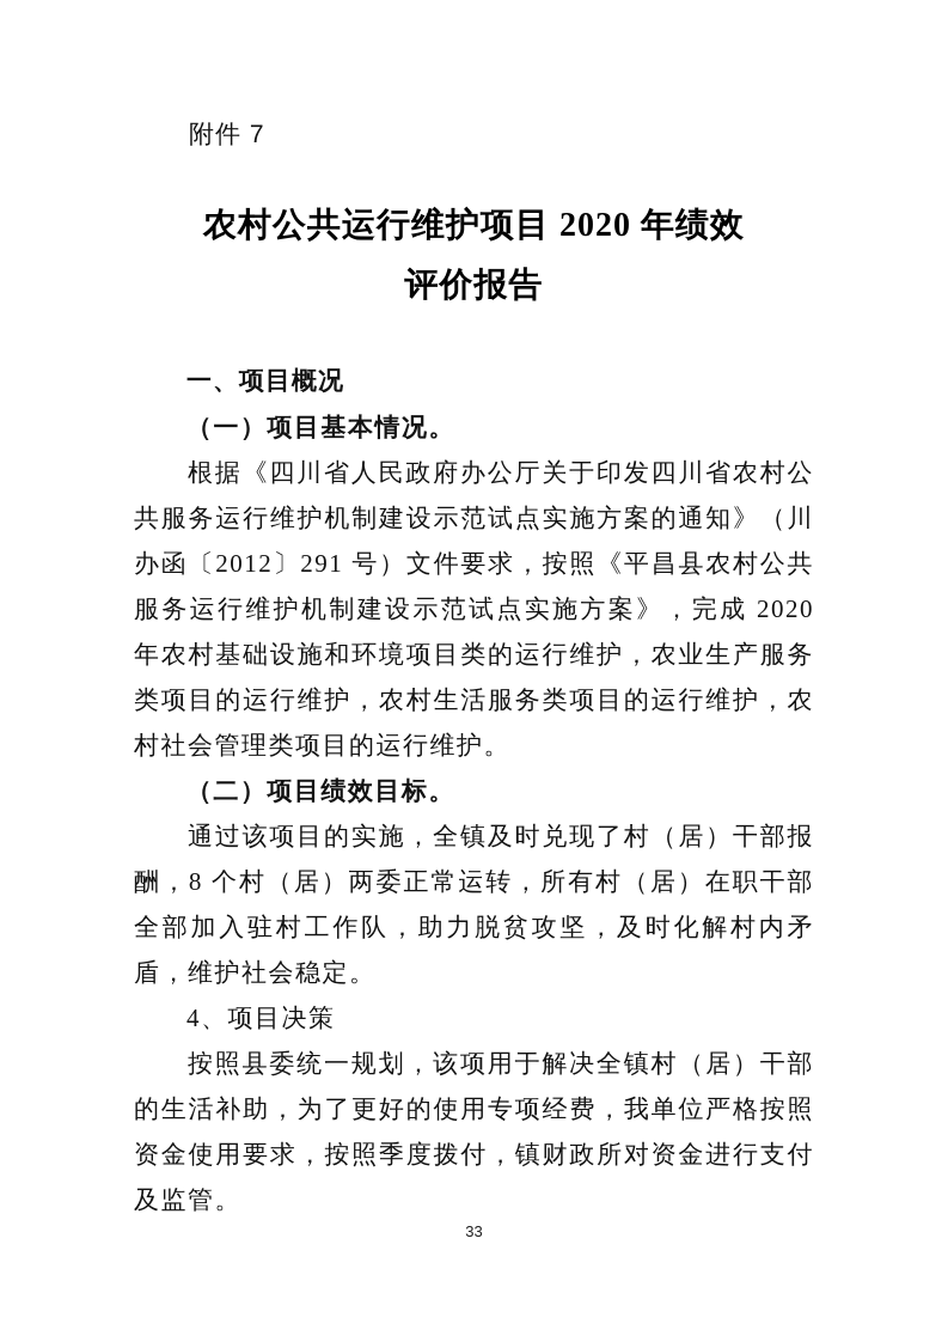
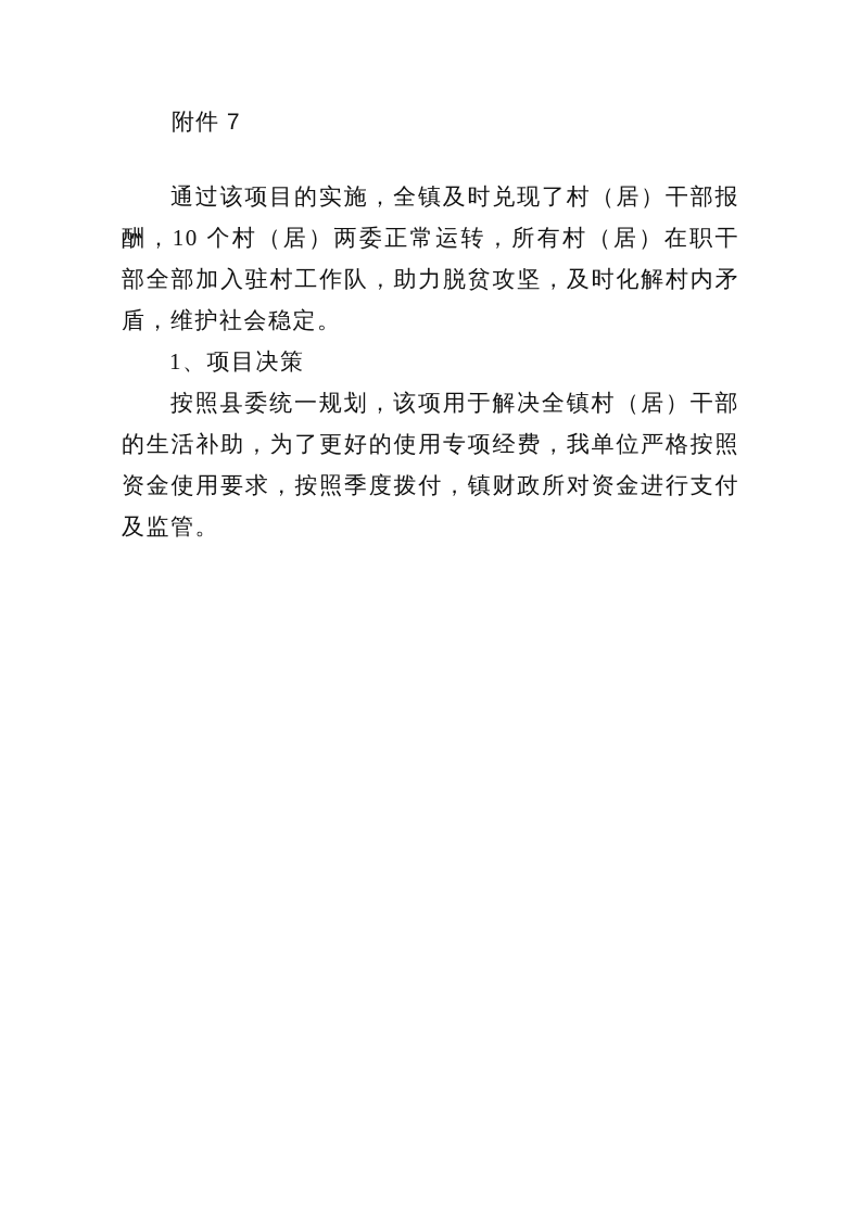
  附件 7
- 农村公共运行维护项目 2020 年绩效
- 评价报告
- 一、项目概况
- （一）项目基本情况。
- 根据《四川省人民政府办公厅关于印发四川省农村公共服务运行维护机制建设示范试点实施方案的通知》（川办函〔2012〕291 号）文件要求，按照《平昌县农村公共服务运行维护机制建设示范试点实施方案》，完成 2020 年农村基础设施和环境项目类的运行维护，农业生产服务类项目的运行维护，农村生活服务类项目的运行维护，农村社会管理类项目的运行维护。
- （二）项目绩效目标。
- 通过该项目的实施，全镇及时兑现了村（居）干部报酬，8 个村（居）两委正常运转，所有村（居）在职干部全部加入驻村工作队，助力脱贫攻坚，及时化解村内矛盾，维护社会稳定。
+ 通过该项目的实施，全镇及时兑现了村（居）干部报酬，10 个村（居）两委正常运转，所有村（居）在职干部全部加入驻村工作队，助力脱贫攻坚，及时化解村内矛盾，维护社会稳定。
- 4、项目决策
+ 1、项目决策
  按照县委统一规划，该项用于解决全镇村（居）干部的生活补助，为了更好的使用专项经费，我单位严格按照资金使用要求，按照季度拨付，镇财政所对资金进行支付及监管。
- 33
